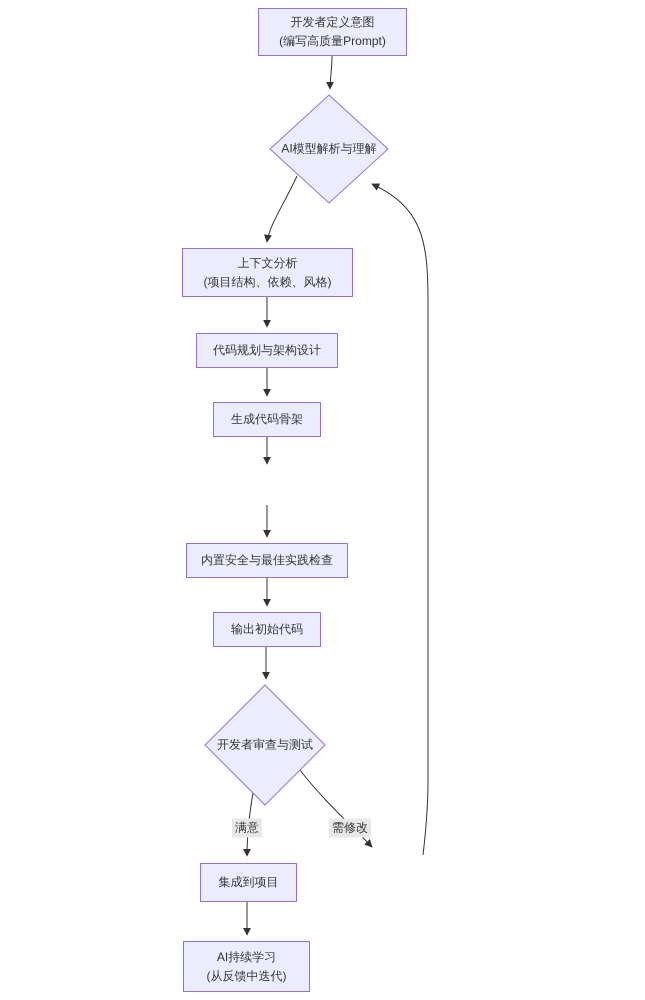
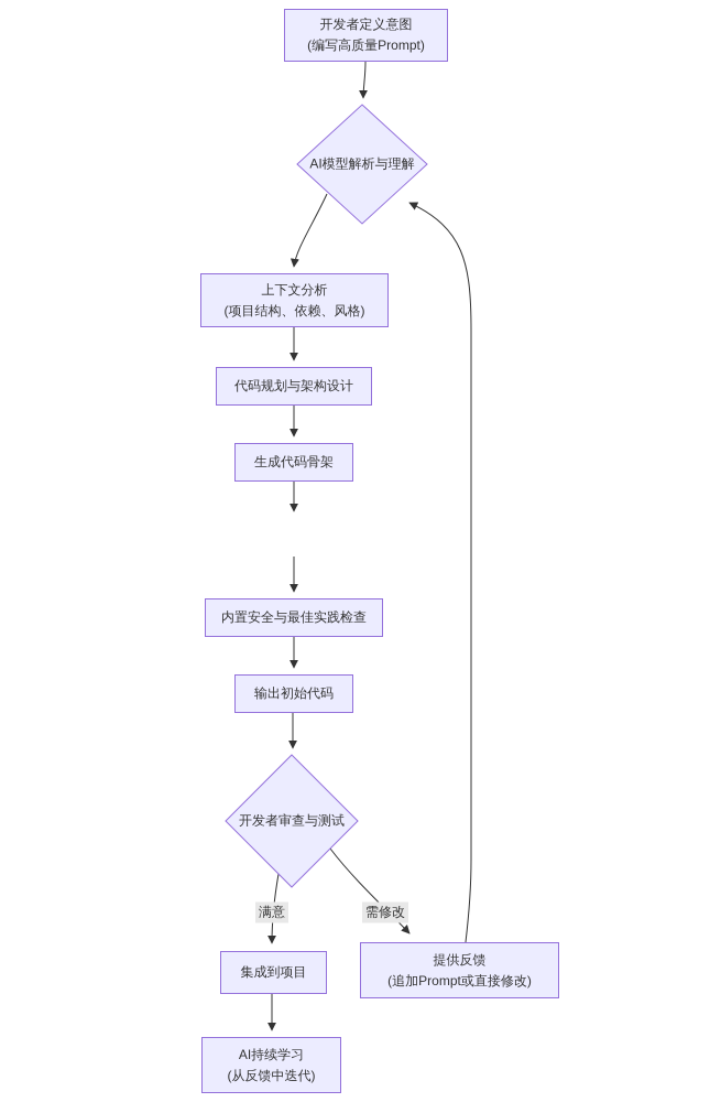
  开发者定义意图
  (编写高质量Prompt)
  上下文分析
  (项目结构、依赖、风格)
  代码规划与架构设计
  生成代码骨架
  内置安全与最佳实践检查
  输出初始代码
  集成到项目
+ 提供反馈
+ (追加Prompt或直接修改)
  AI持续学习
  (从反馈中迭代)
  AI模型解析与理解
  开发者审查与测试
  满意
  需修改
